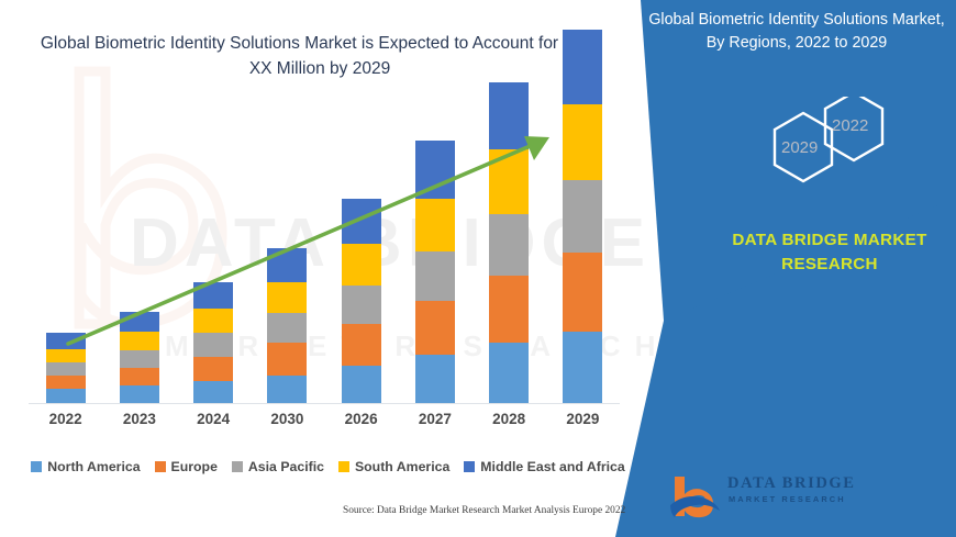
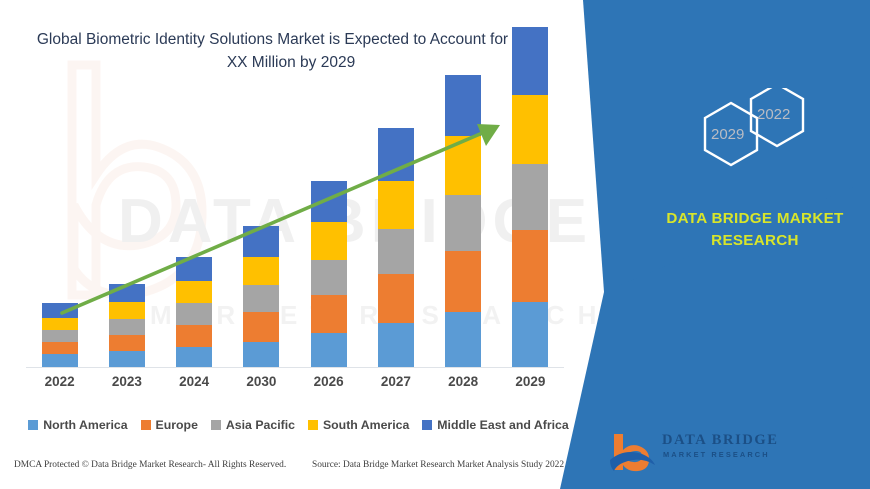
  Global Biometric Identity Solutions Market is Expected to Account for XX Million by 2029
  2022
  2023
  2024
  2030
  2026
  2027
  2028
  2029
  North America
  Europe
  Asia Pacific
  South America
  Middle East and Africa
+ DMCA Protected © Data Bridge Market Research- All Rights Reserved.
- Source: Data Bridge Market Research Market Analysis Europe 2022
+ Source: Data Bridge Market Research Market Analysis Study 2022
- Global Biometric Identity Solutions Market, By Regions, 2022 to 2029
  2029
  2022
  DATA BRIDGE MARKET
  RESEARCH
  DATA BRIDGE
  MARKET RESEARCH
